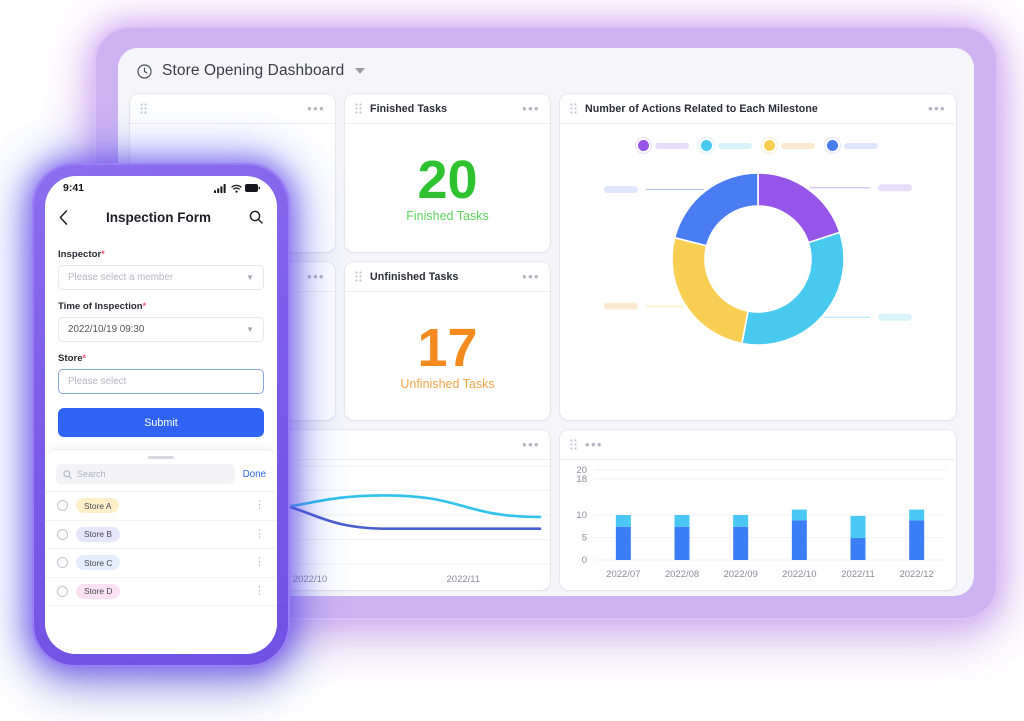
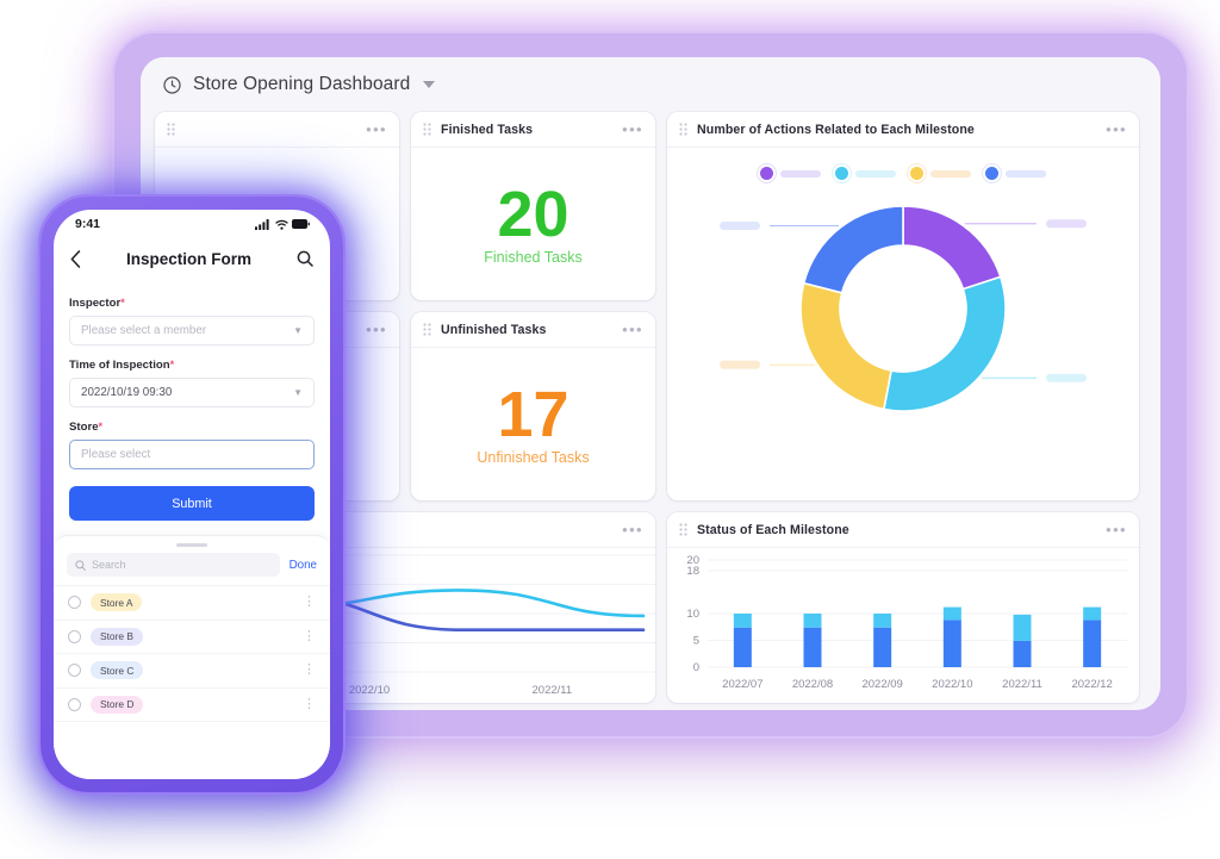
  Store Opening Dashboard
  •••
  Finished Tasks
  •••
  20
  Finished Tasks
  Number of Actions Related to Each Milestone
  •••
  •••
  Unfinished Tasks
  •••
  17
  Unfinished Tasks
  •••
  2022/10
  2022/11
+ Status of Each Milestone
  •••
  0
  5
  10
  18
  20
  2022/07
  2022/08
  2022/09
  2022/10
  2022/11
  2022/12
  9:41
  Inspection Form
  Inspector*
  Please select a member
  ▼
  Time of Inspection*
  2022/10/19 09:30
  ▼
  Store*
  Please select
  Submit
  Search
  Done
  Store A
  ⋮
  Store B
  ⋮
  Store C
  ⋮
  Store D
  ⋮
